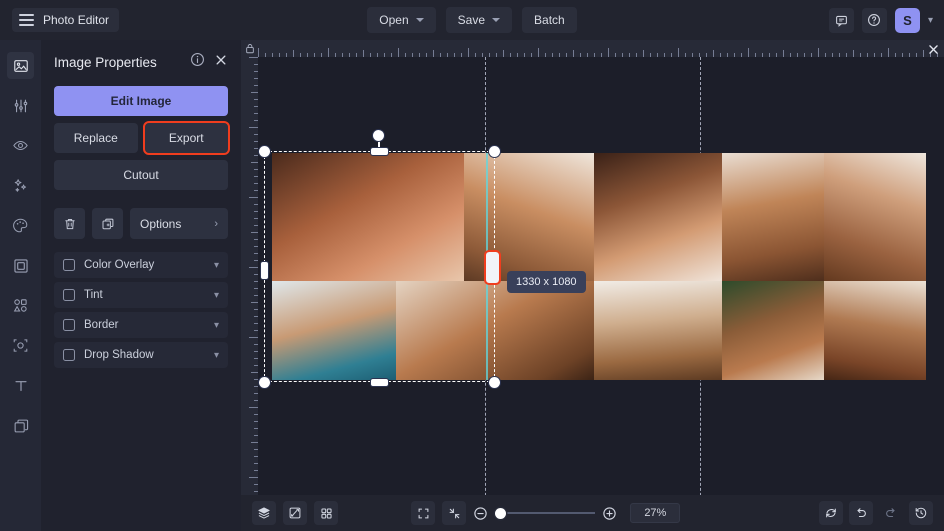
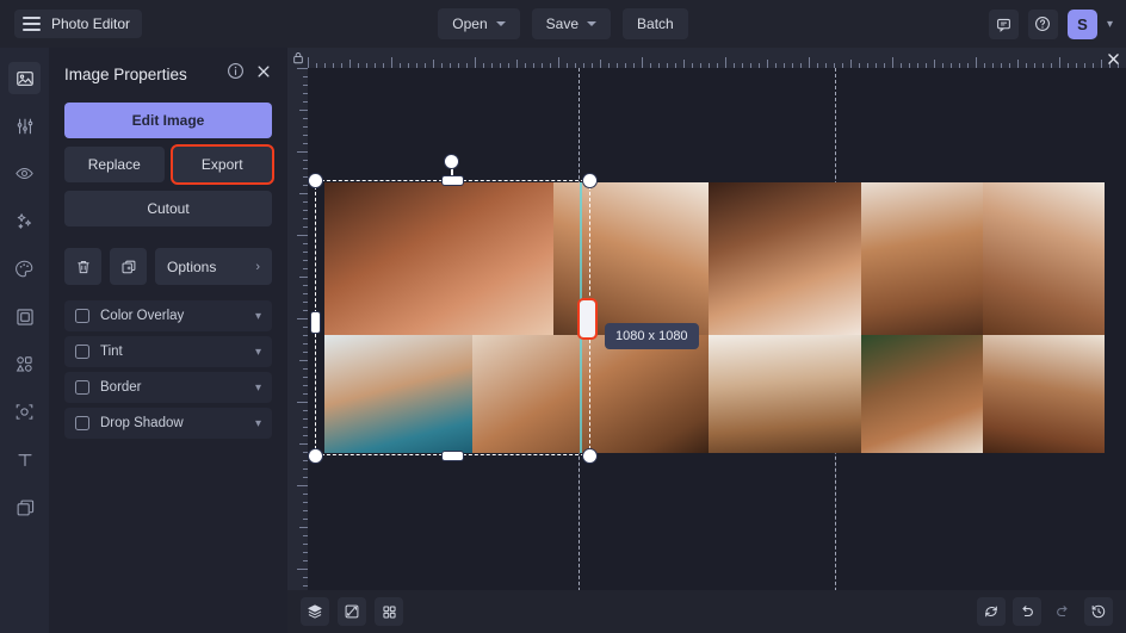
  Photo Editor
  Open
  Save
  Batch
  S
  ▾
  Image Properties
  Edit Image
  Replace
  Export
  Cutout
  Options
  ›
  Color Overlay
  ▾
  Tint
  ▾
  Border
  ▾
  Drop Shadow
  ▾
- 1330 x 1080
+ 1080 x 1080
- 27%
